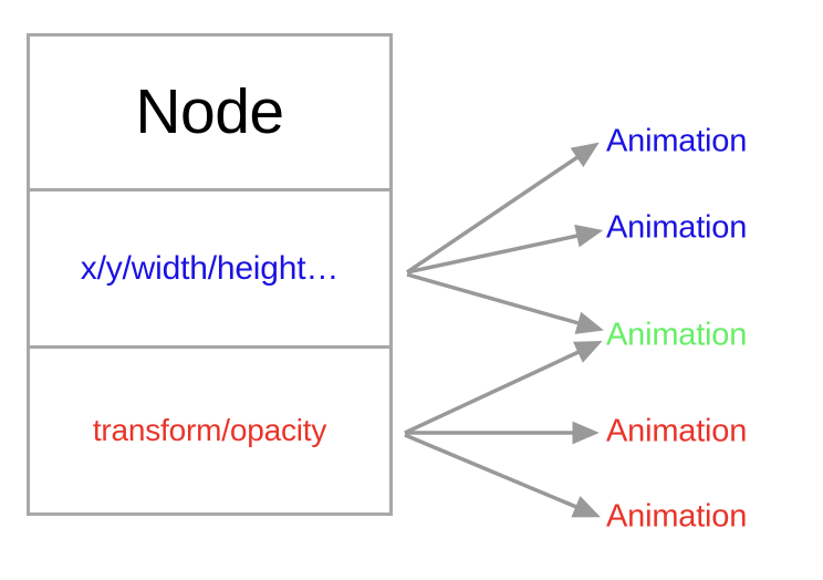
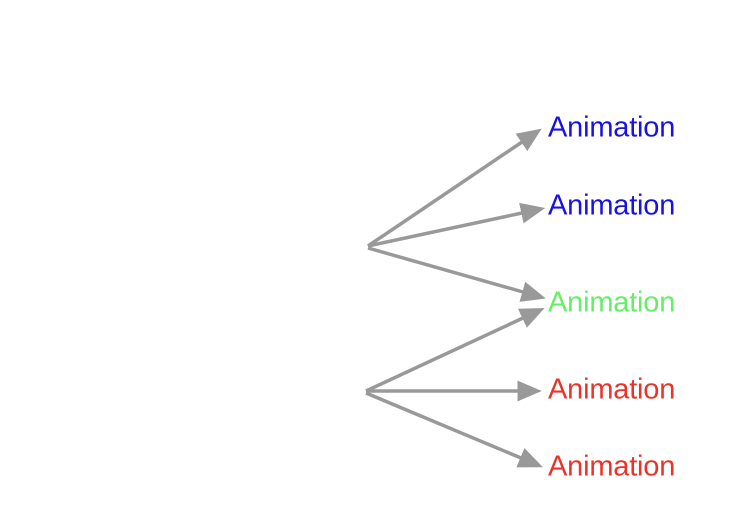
- Node
- x/y/width/height…
- transform/opacity
  Animation
  Animation
  Animation
  Animation
  Animation
